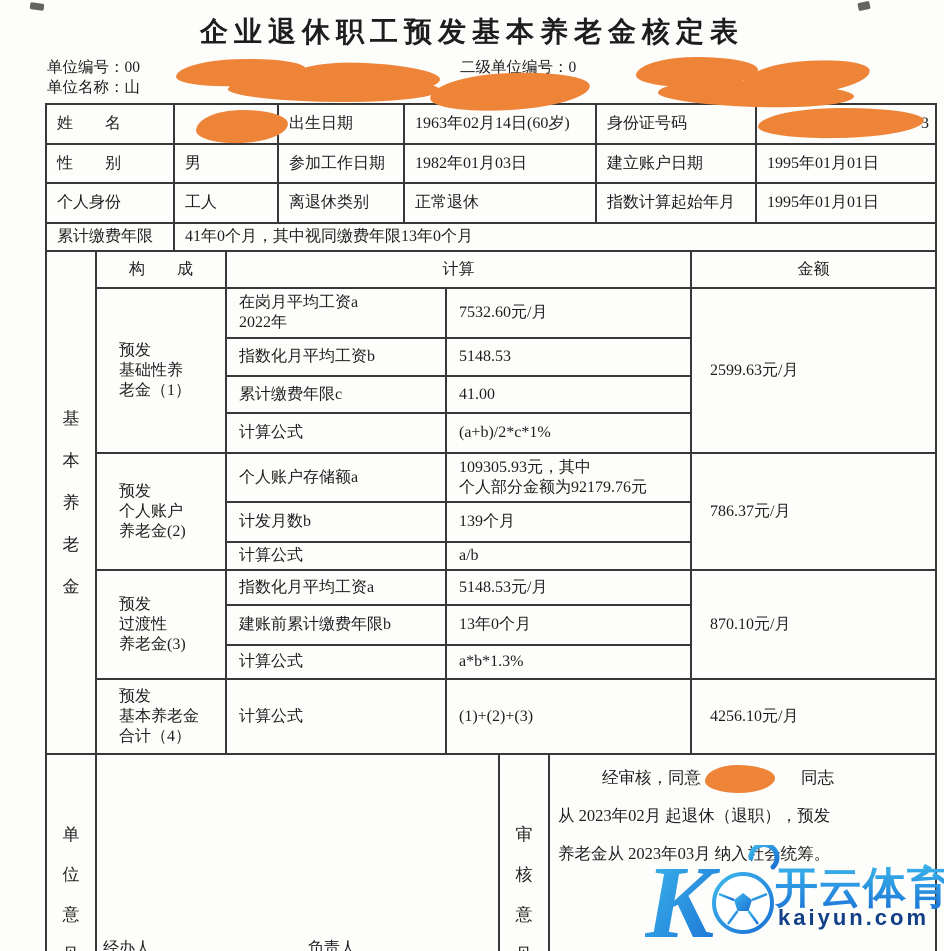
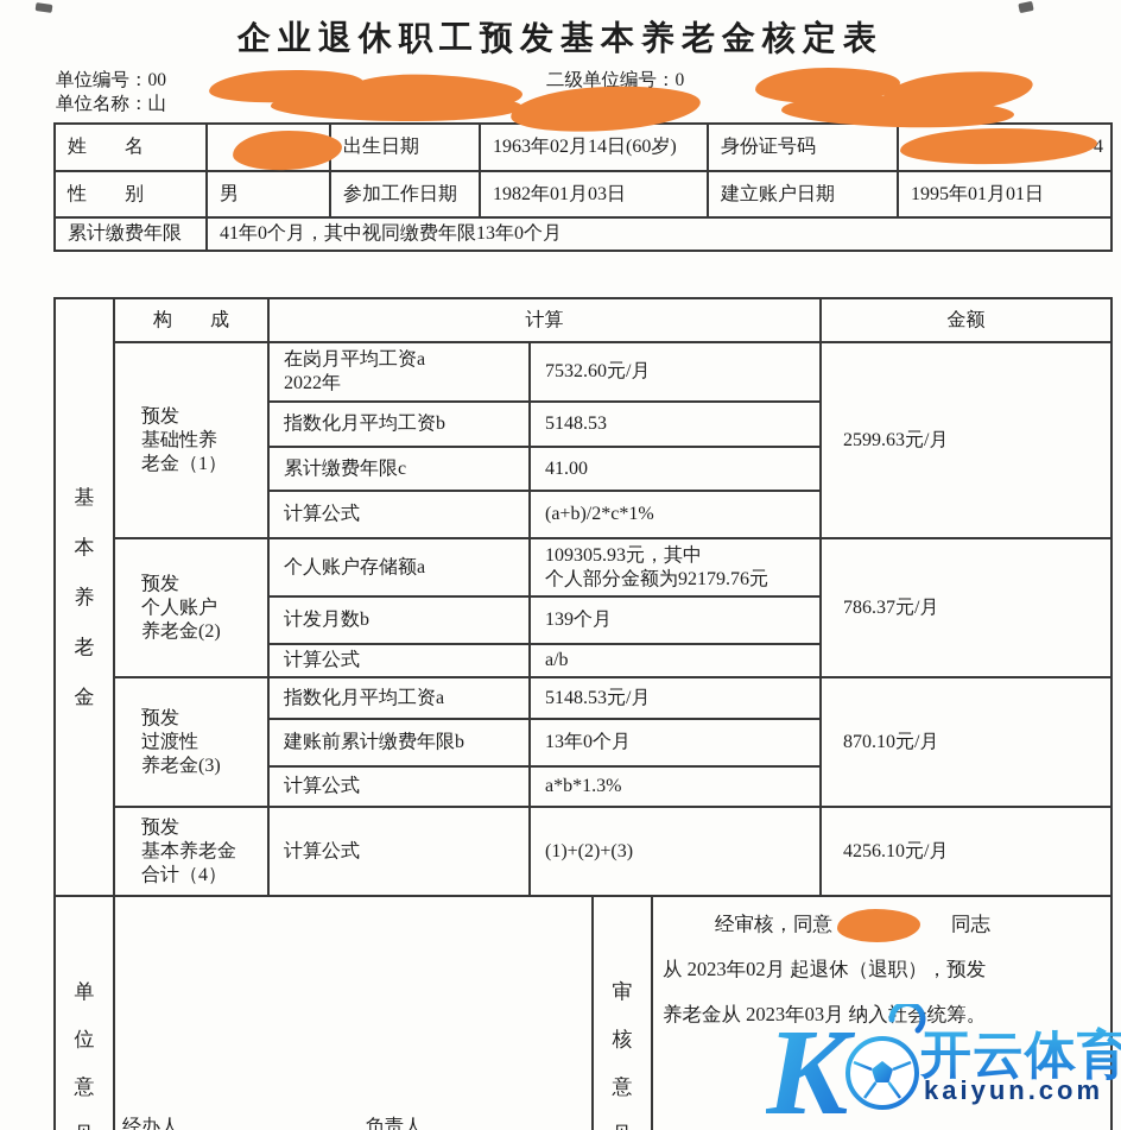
  企业退休职工预发基本养老金核定表
  单位编号：00
  二级单位编号：0
- 姓 名		出生日期	1963年02月14日(60岁)	身份证号码	3
+ 姓 名		出生日期	1963年02月14日(60岁)	身份证号码	4
  性 别	男	参加工作日期	1982年01月03日	建立账户日期	1995年01月01日
- 个人身份	工人	离退休类别	正常退休	指数计算起始年月	1995年01月01日
  累计缴费年限	41年0个月，其中视同缴费年限13年0个月
  基 本 养 老 金	构 成	计算	金额
  预发 基础性养 老金（1）	在岗月平均工资a 2022年	7532.60元/月	2599.63元/月
  指数化月平均工资b	5148.53
  累计缴费年限c	41.00
  计算公式	(a+b)/2*c*1%
  预发 个人账户 养老金(2)	个人账户存储额a	109305.93元，其中 个人部分金额为92179.76元	786.37元/月
  计发月数b	139个月
  计算公式	a/b
  预发 过渡性 养老金(3)	指数化月平均工资a	5148.53元/月	870.10元/月
  建账前累计缴费年限b	13年0个月
  计算公式	a*b*1.3%
  预发 基本养老金 合计（4）	计算公式	(1)+(2)+(3)	4256.10元/月
  单 位 意		审 核 意	经审核，同意 同志 从 2023年02月 起退休（退职），预发 养老金从 2023年03月 纳入社会统筹。
  经办人
  负责人
  K
  开云体育
  kaiyun.com
